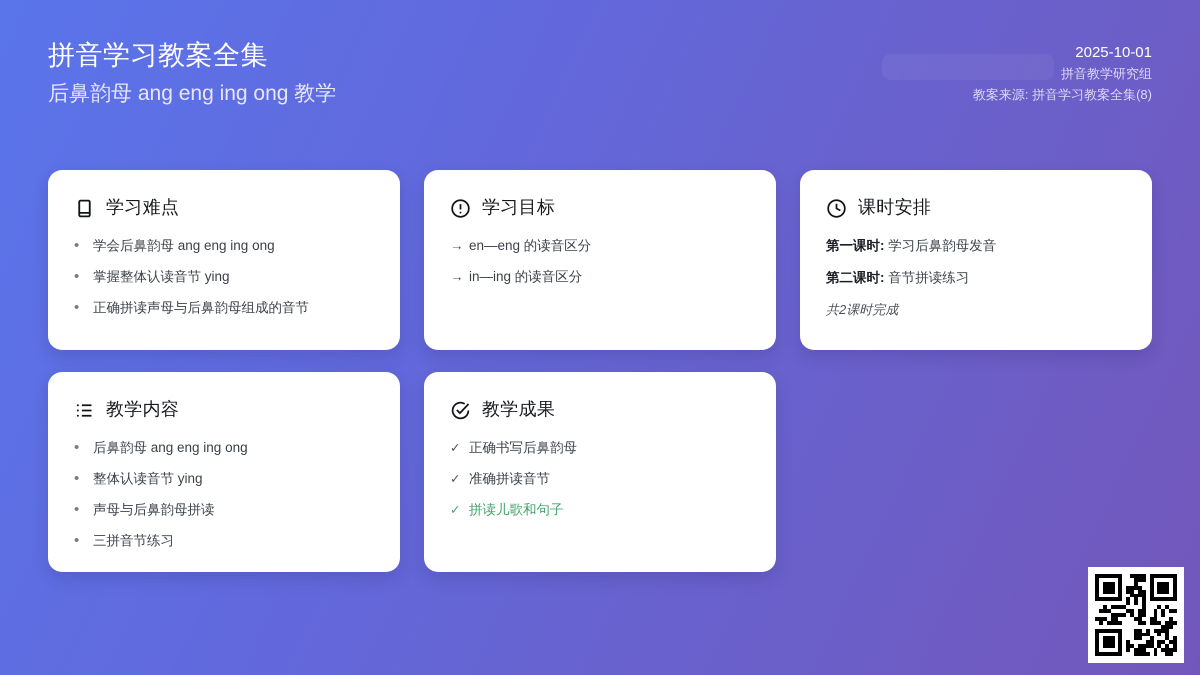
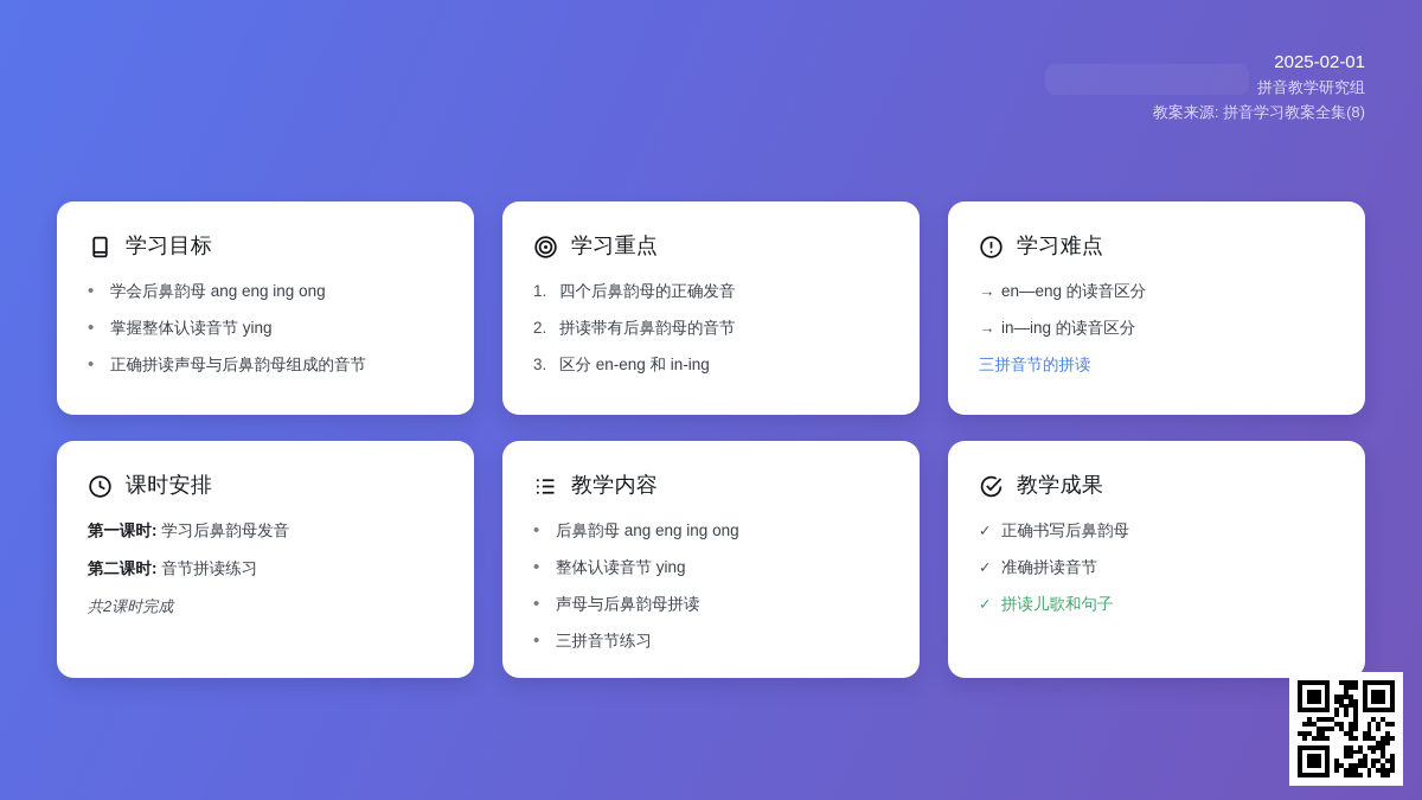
- 拼音学习教案全集
- 后鼻韵母 ang eng ing ong 教学
- 2025-10-01
+ 2025-02-01
  拼音教学研究组
  教案来源: 拼音学习教案全集(8)
- 学习难点
+ 学习目标
  •
  学会后鼻韵母 ang eng ing ong
  •
  掌握整体认读音节 ying
  •
  正确拼读声母与后鼻韵母组成的音节
+ 学习重点
+ 1.
+ 四个后鼻韵母的正确发音
+ 2.
+ 拼读带有后鼻韵母的音节
+ 3.
+ 区分 en-eng 和 in-ing
- 学习目标
+ 学习难点
  →
  en—eng 的读音区分
  →
  in—ing 的读音区分
+ 三拼音节的拼读
  课时安排
  第一课时: 学习后鼻韵母发音
  第二课时: 音节拼读练习
  共2课时完成
  教学内容
  •
  后鼻韵母 ang eng ing ong
  •
  整体认读音节 ying
  •
  声母与后鼻韵母拼读
  •
  三拼音节练习
  教学成果
  ✓
  正确书写后鼻韵母
  ✓
  准确拼读音节
  ✓
  拼读儿歌和句子
